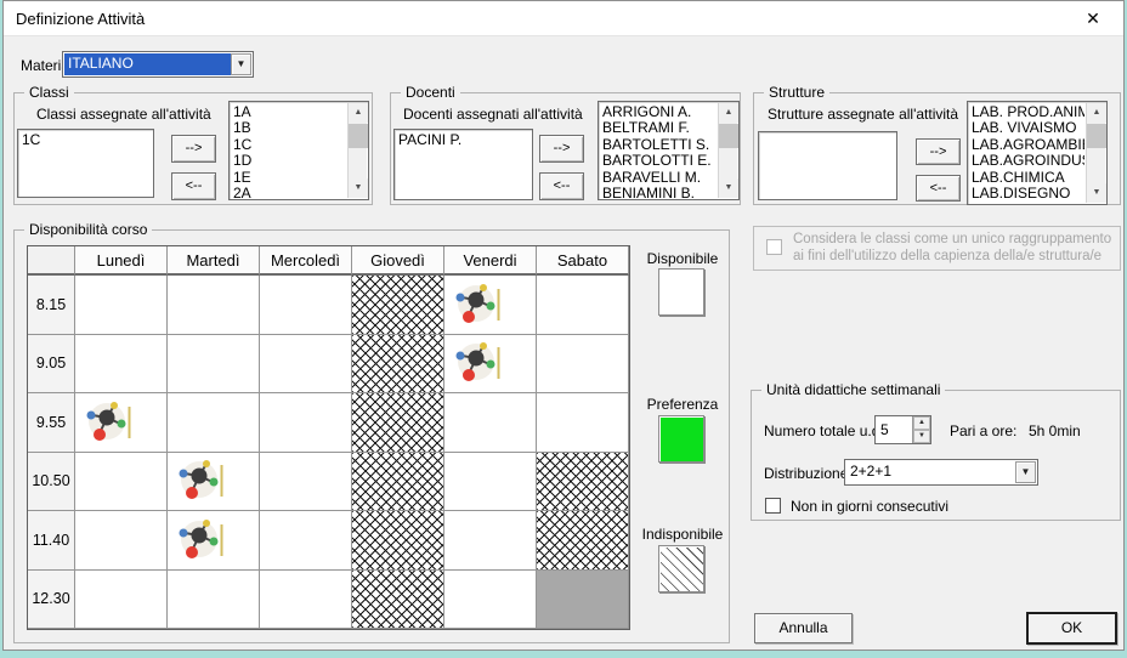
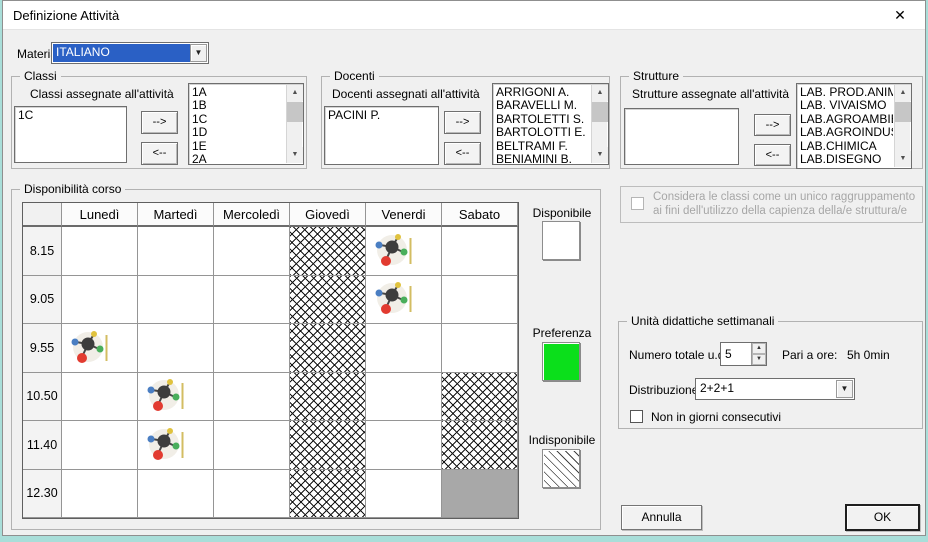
  Definizione Attività
  ✕
  Materi
  ITALIANO
  ▼
  Classi
  Classi assegnate all'attività
  1C
  -->
  <--
  1A
  1B
  1C
  1D
  1E
  2A
  Docenti
  Docenti assegnati all'attività
  PACINI P.
  -->
  <--
  ARRIGONI A.
- BELTRAMI F.
+ BARAVELLI M.
  BARTOLETTI S.
  BARTOLOTTI E.
- BARAVELLI M.
+ BELTRAMI F.
  BENIAMINI B.
  Strutture
  Strutture assegnate all'attività
  -->
  <--
  LAB. PROD.ANIM
  LAB. VIVAISMO
  LAB.AGROAMBI
  LAB.AGROINDU
  LAB.CHIMICA
  LAB.DISEGNO
  Considera le classi come un unico raggruppamento
  ai fini dell'utilizzo della capienza della/e struttura/e
  Disponibilità corso
  Lunedì
  Martedì
  Mercoledì
  Giovedì
  Venerdi
  Sabato
  8.15
  9.05
  9.55
  10.50
  11.40
  12.30
  Disponibile
  Preferenza
  Indisponibile
  Unità didattiche settimanali
  Numero totale u.
  5
  Pari a ore:
  5h 0min
  Distribuzion
  2+2+1
  ▼
  Non in giorni consecutivi
  Annulla
  OK
